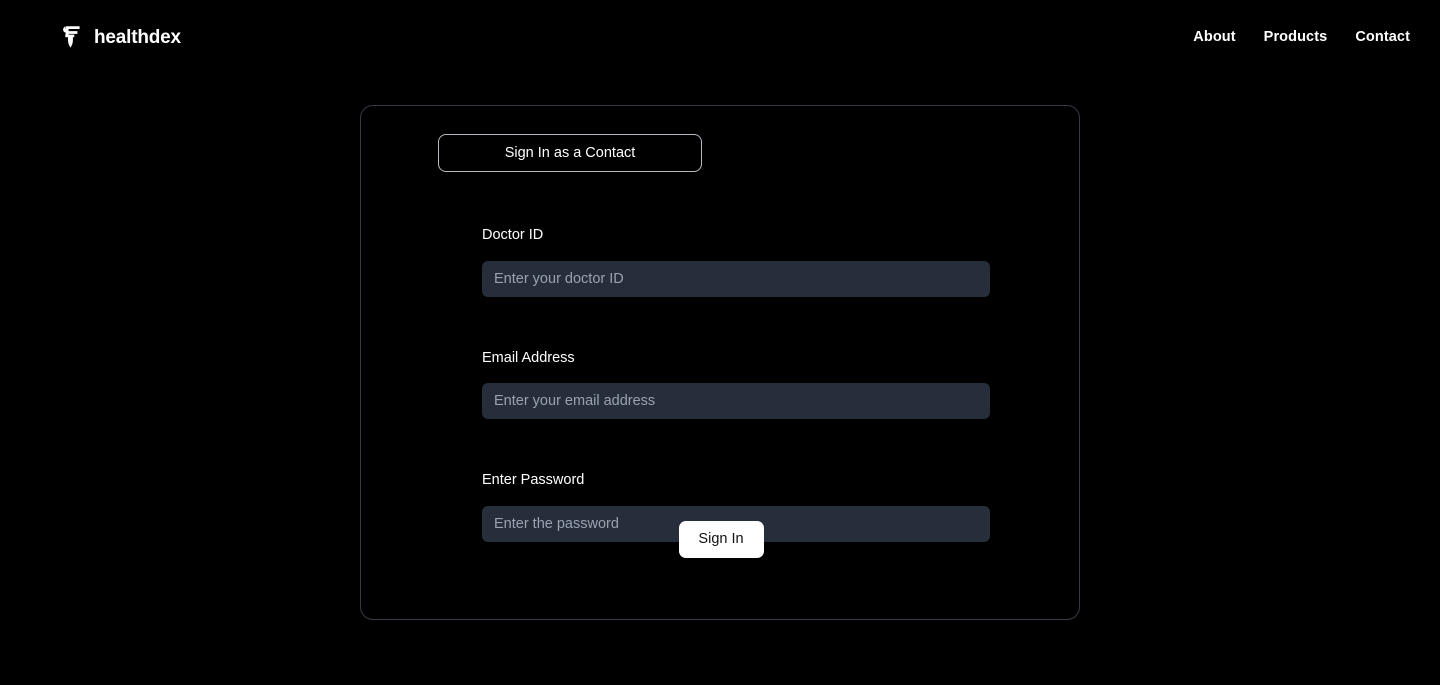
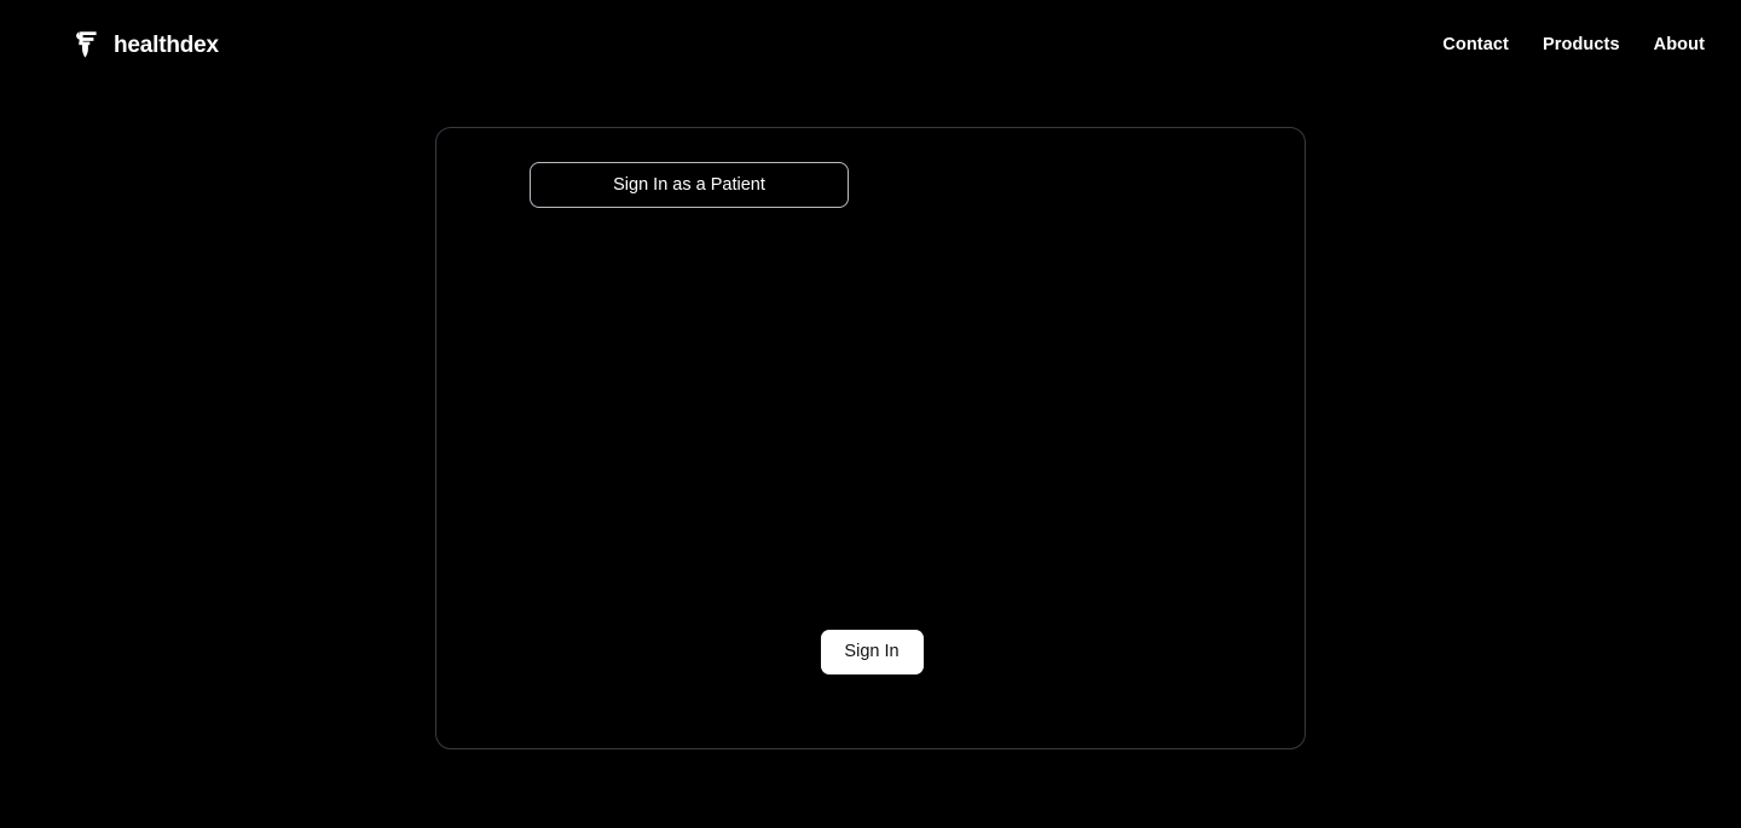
  healthdex
- About
+ Contact
  Products
- Contact
+ About
- Sign In as a Contact
+ Sign In as a Patient
- Doctor ID
- Enter your doctor ID
- Email Address
- Enter your email address
- Enter Password
- Enter the password
  Sign In
